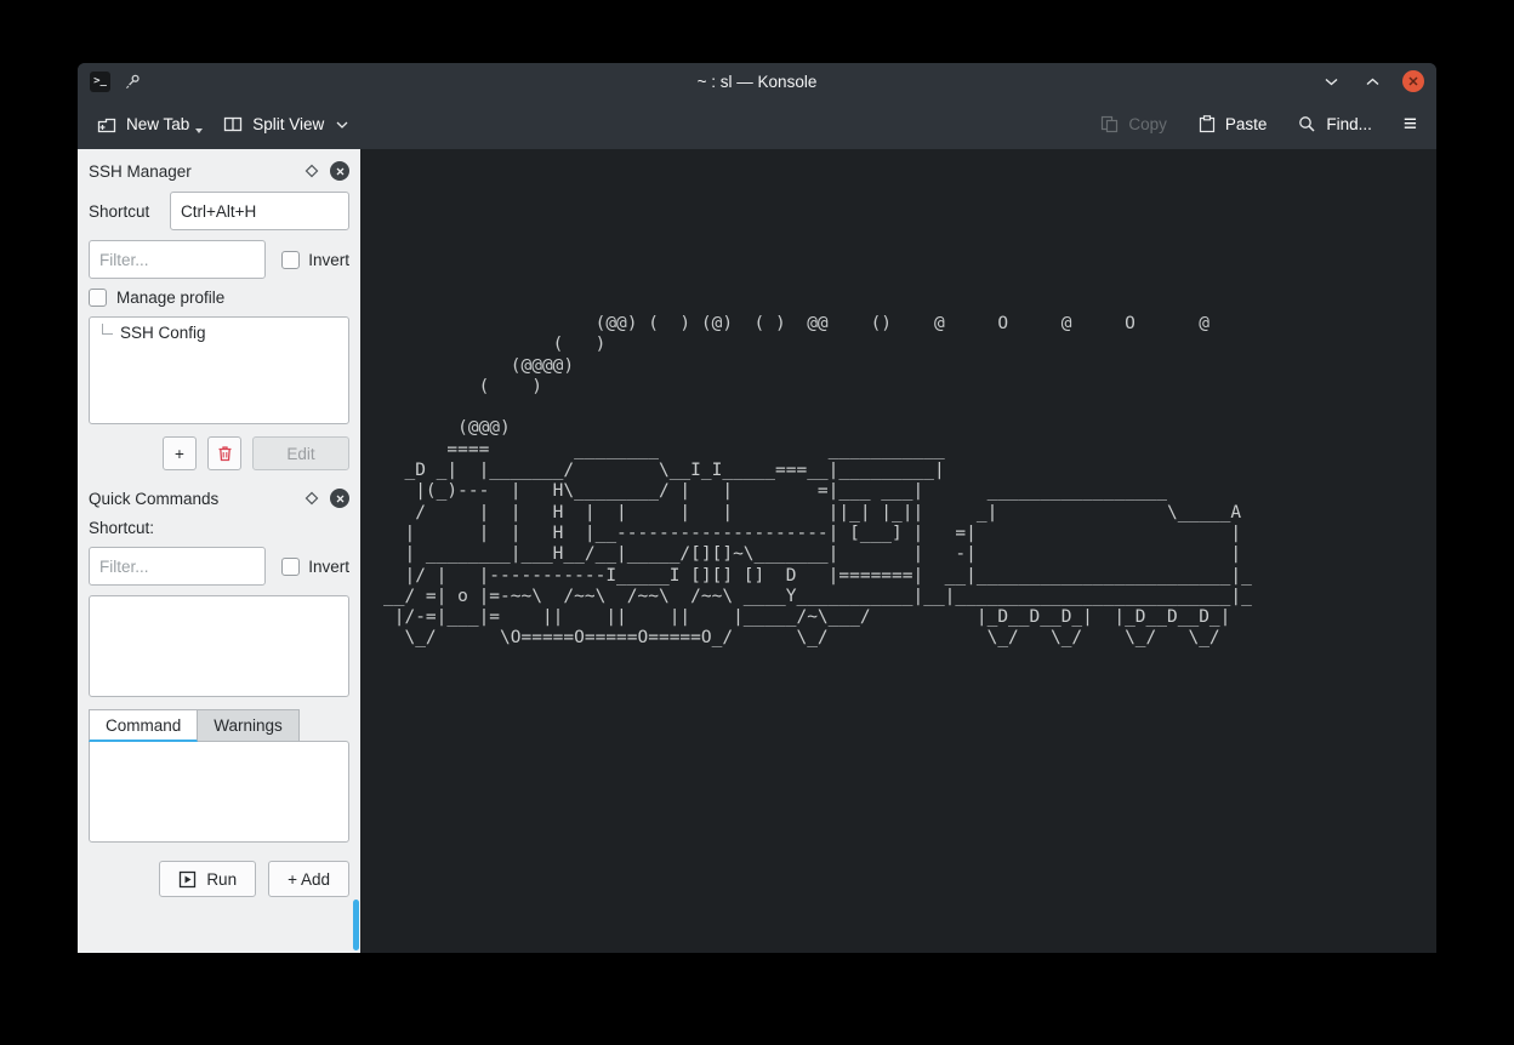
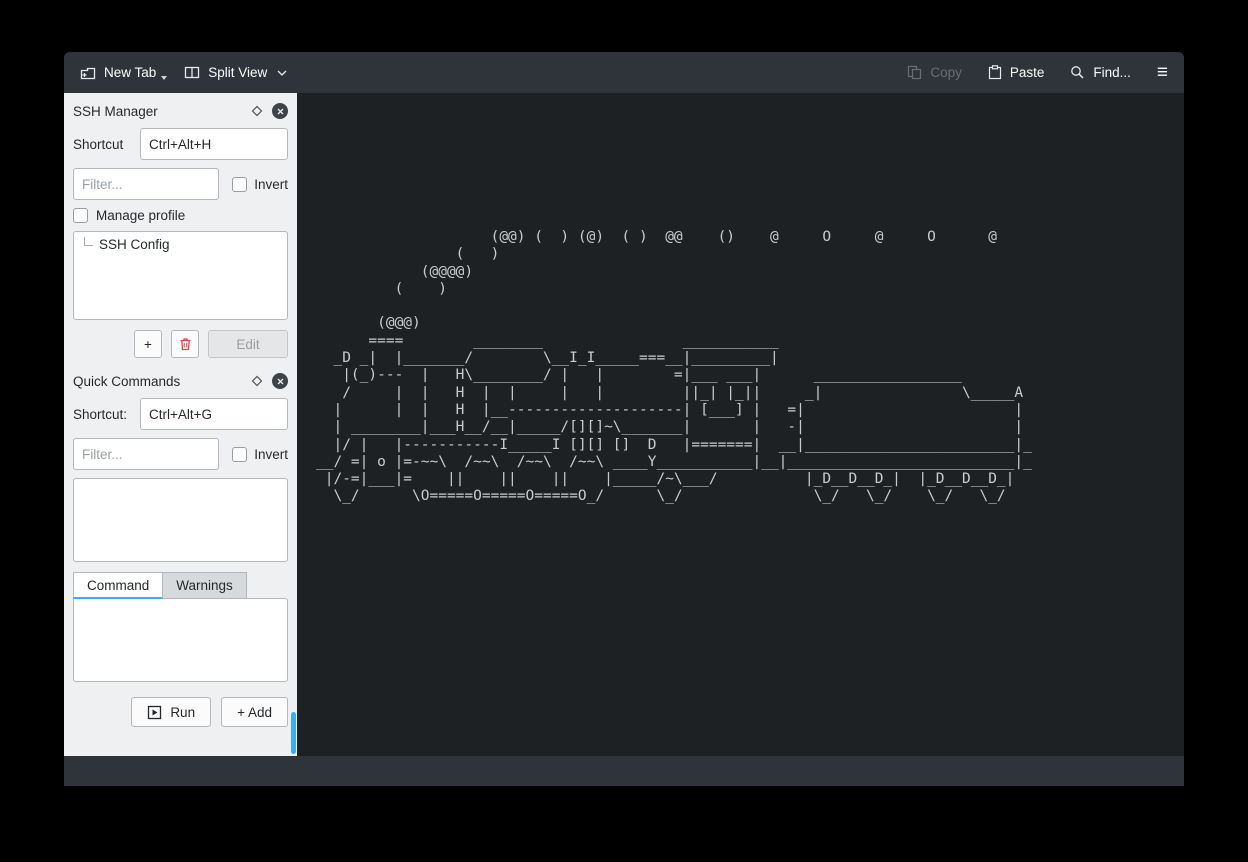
- >_
- ~ : sl — Konsole
  New Tab
  Split View
  Copy
  Paste
  Find...
  ≡
  SSH Manager
  Shortcut
  Ctrl+Alt+H
  Filter...
  Invert
  Manage profile
  SSH Config
  +
  Edit
  Quick Commands
  Shortcut:
+ Ctrl+Alt+G
  Filter...
  Invert
  Command
  Warnings
  Run
  + Add
  (@@) ( ) (@) ( ) @@ () @ O @ O @
  ( )
  (@@@@)
  ( )
  (@@@)
  ==== ________ ___________
  _D _| |_______/ \__I_I_____===__|_________|
  |(_)--- | H\________/ | | =|___ ___| _________________
  / | | H | | | | ||_| |_|| _| \_____A
  | | | H |__--------------------| [___] | =| |
  | ________|___H__/__|_____/[][]~\_______| | -| |
  |/ | |-----------I_____I [][] [] D |=======| __|________________________|_
  __/ =| o |=-~~\ /~~\ /~~\ /~~\ ____Y___________|__|__________________________|_
  |/-=|___|= || || || |_____/~\___/ |_D__D__D_| |_D__D__D_|
  \_/ \O=====O=====O=====O_/ \_/ \_/ \_/ \_/ \_/
